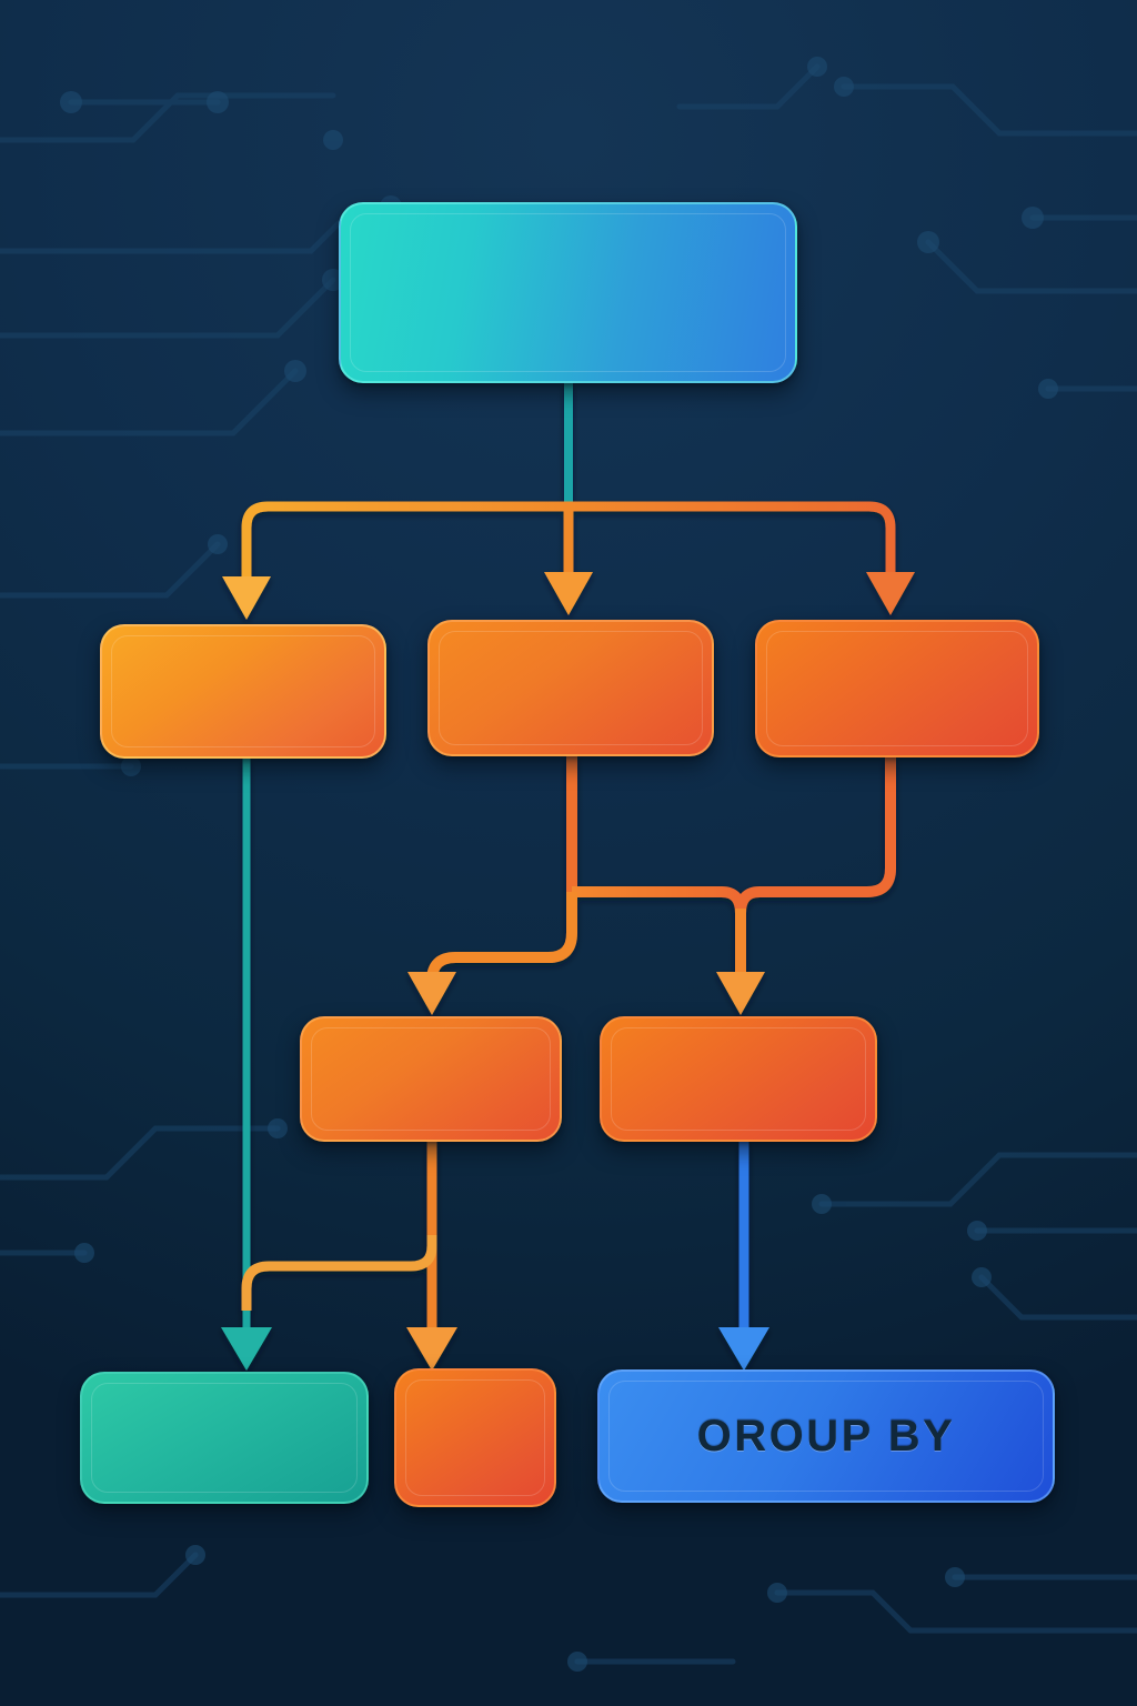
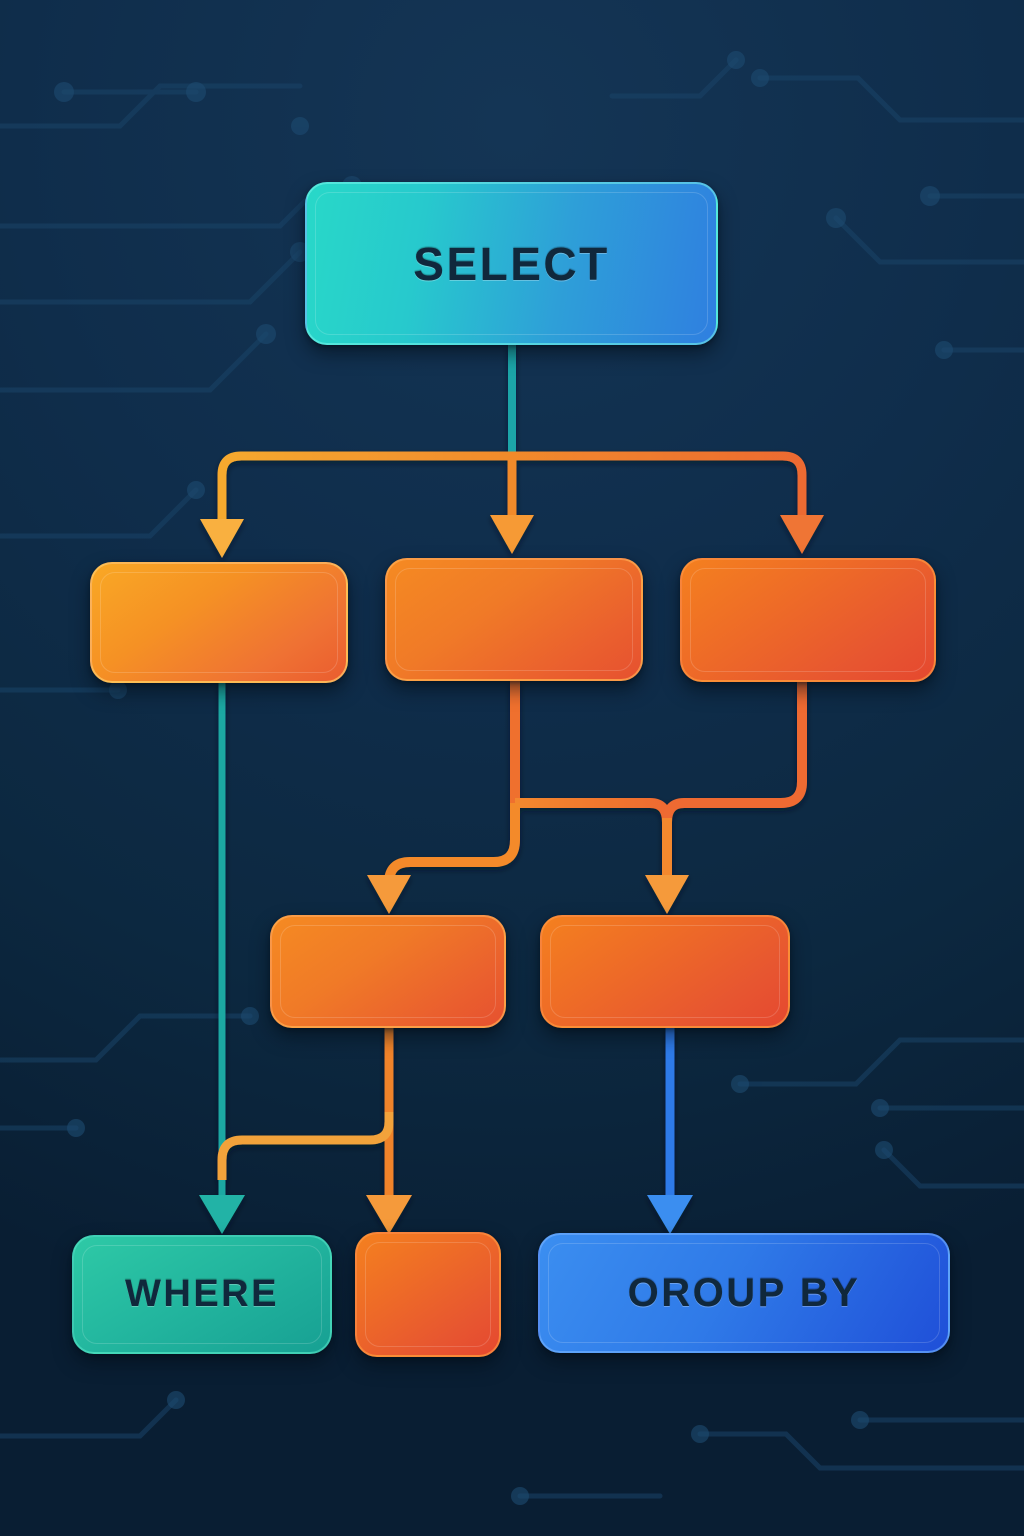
+ SELECT
+ WHERE
  OROUP BY
